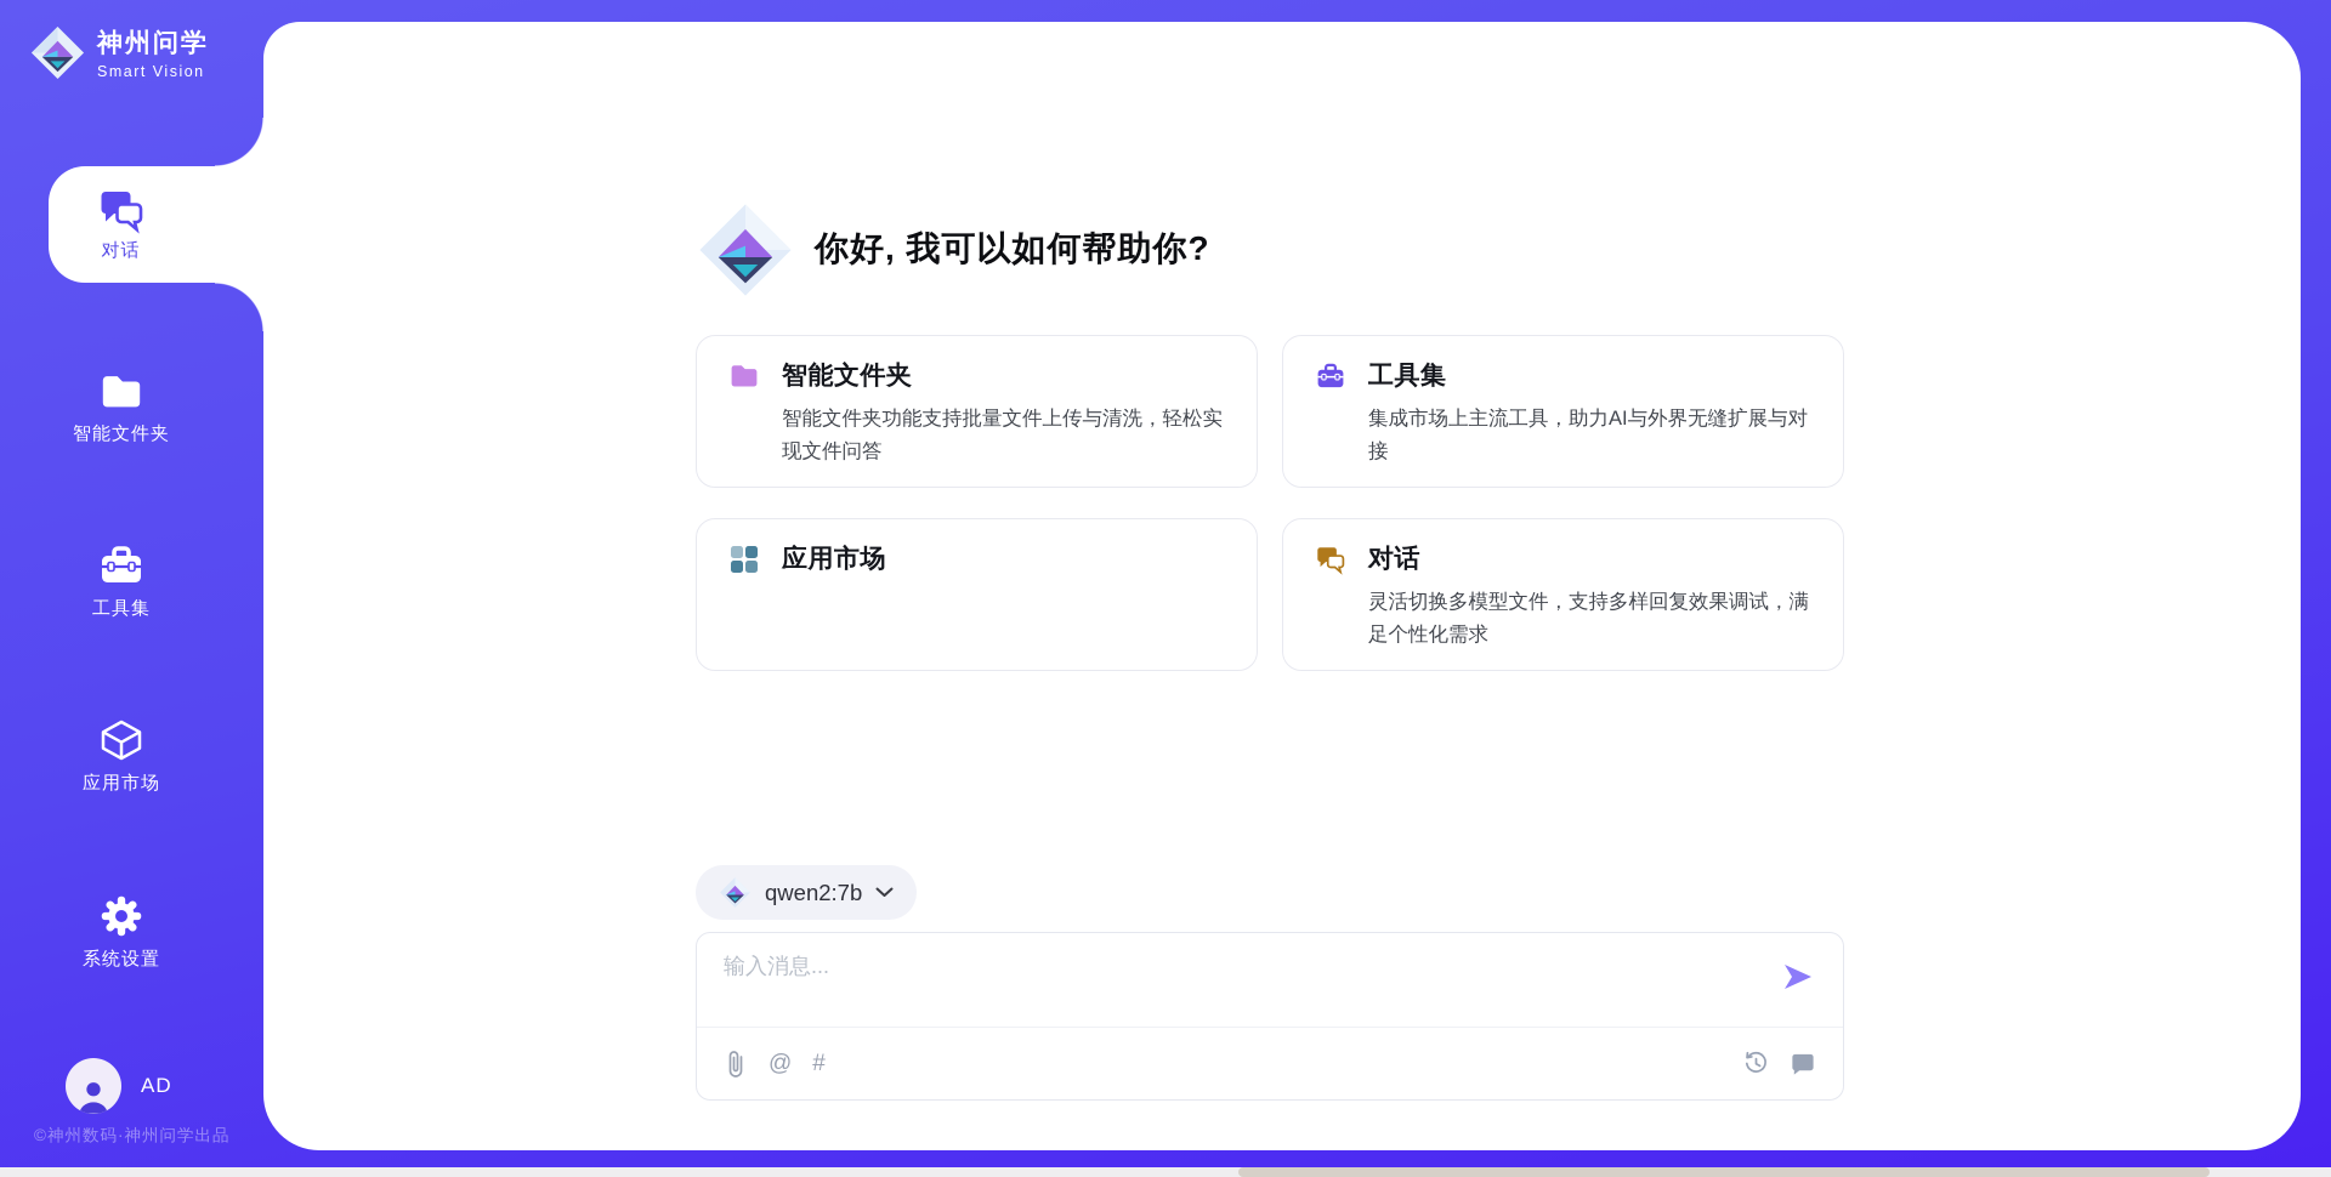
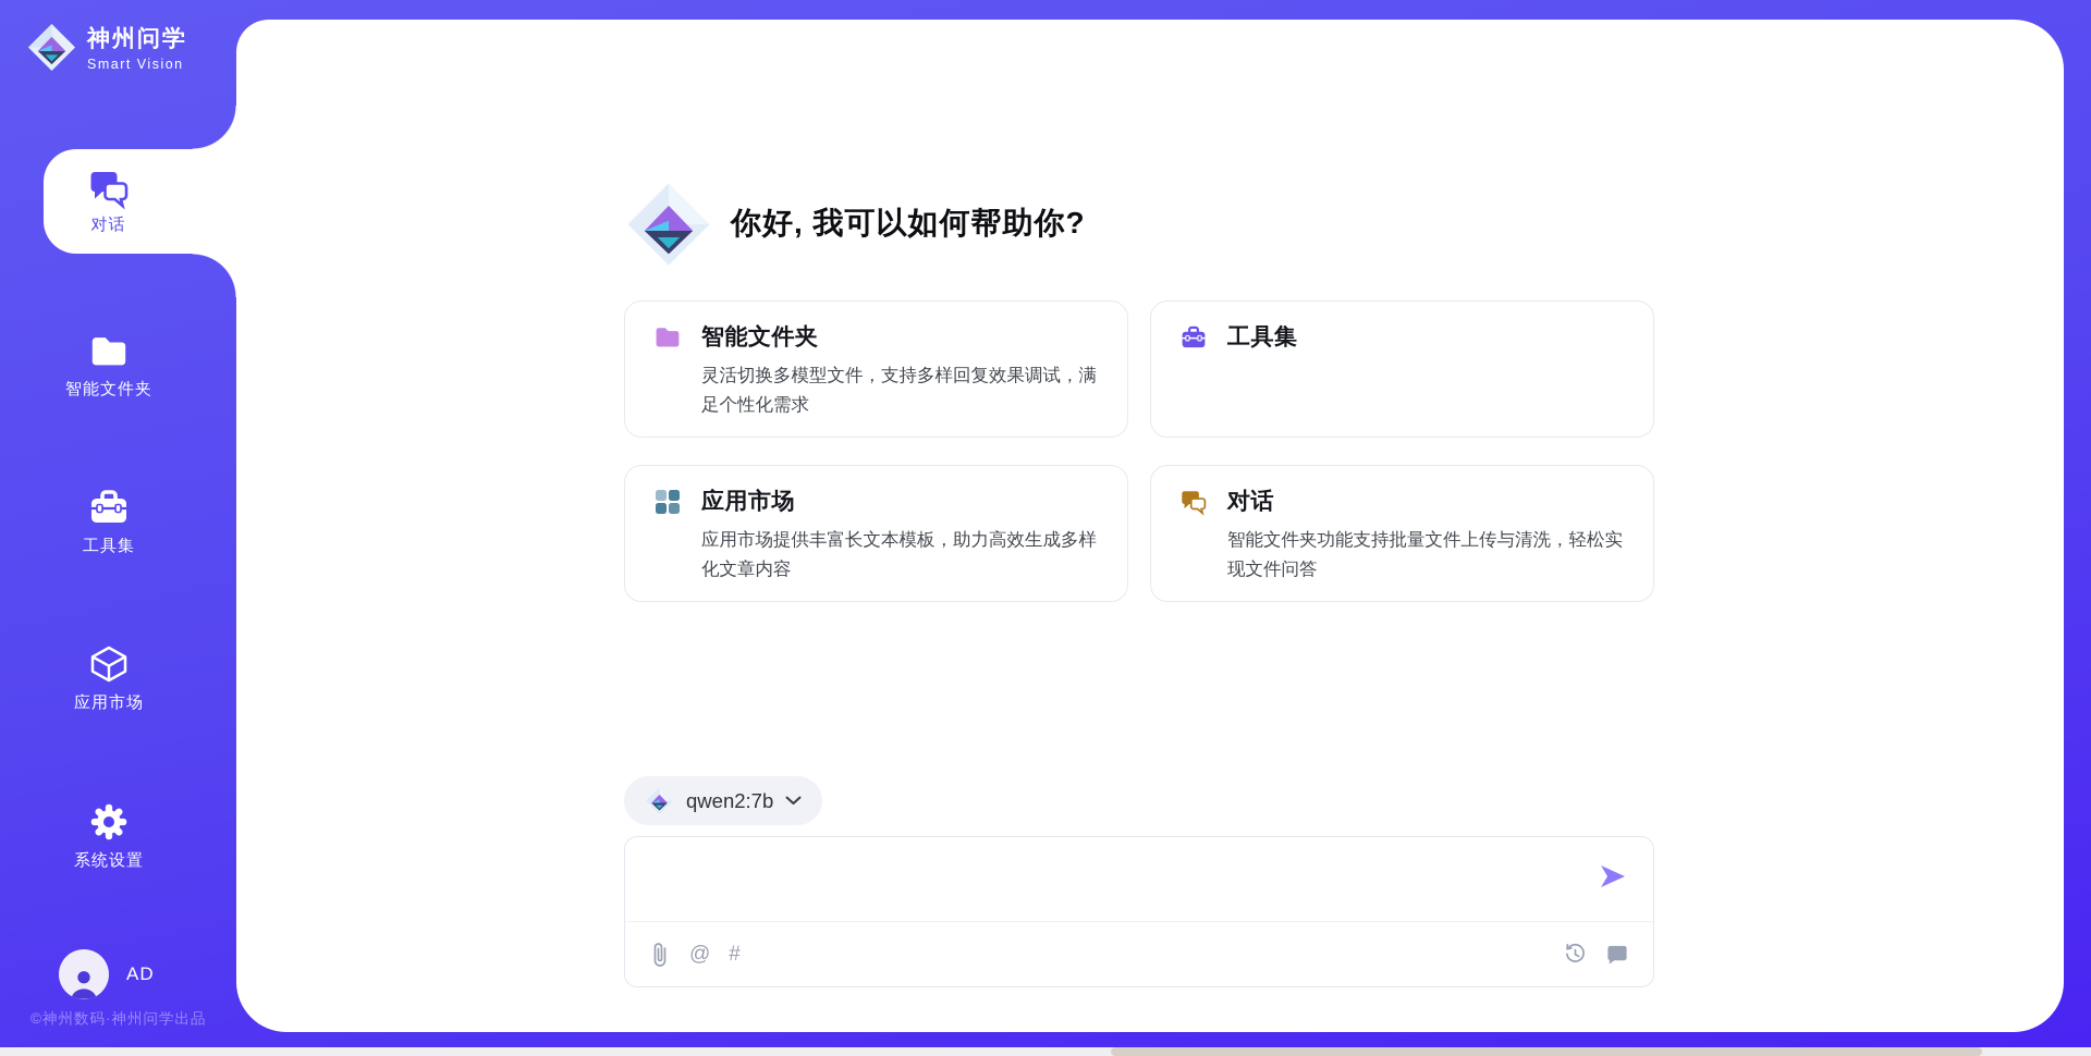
  你好, 我可以如何帮助你?
  智能文件夹
- 智能文件夹功能支持批量文件上传与清洗，轻松实现文件问答
+ 灵活切换多模型文件，支持多样回复效果调试，满足个性化需求
  工具集
- 集成市场上主流工具，助力AI与外界无缝扩展与对接
  应用市场
+ 应用市场提供丰富长文本模板，助力高效生成多样化文章内容
  对话
- 灵活切换多模型文件，支持多样回复效果调试，满足个性化需求
+ 智能文件夹功能支持批量文件上传与清洗，轻松实现文件问答
  qwen2:7b
- 输入消息...
  @
  #
  神州问学
  Smart Vision
  对话
  智能文件夹
  工具集
  应用市场
  系统设置
  AD
  ©神州数码·神州问学出品
